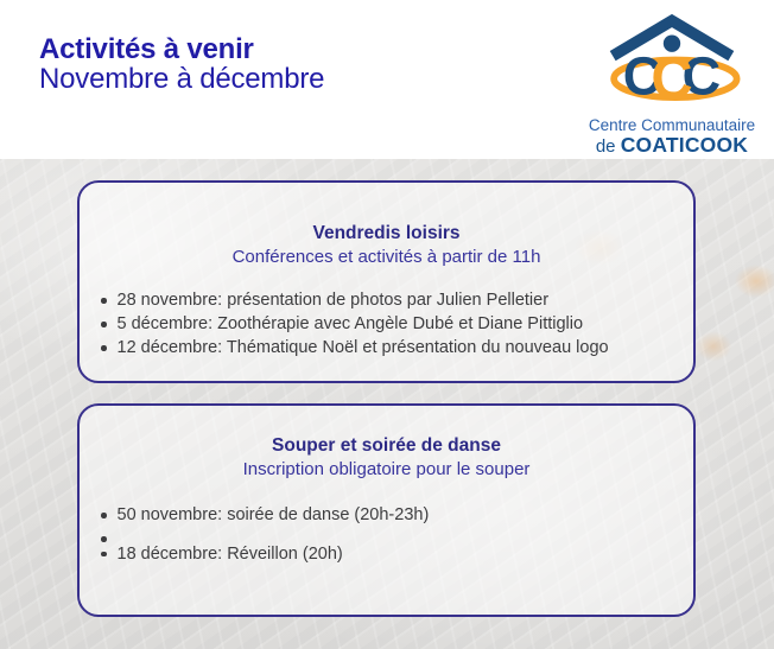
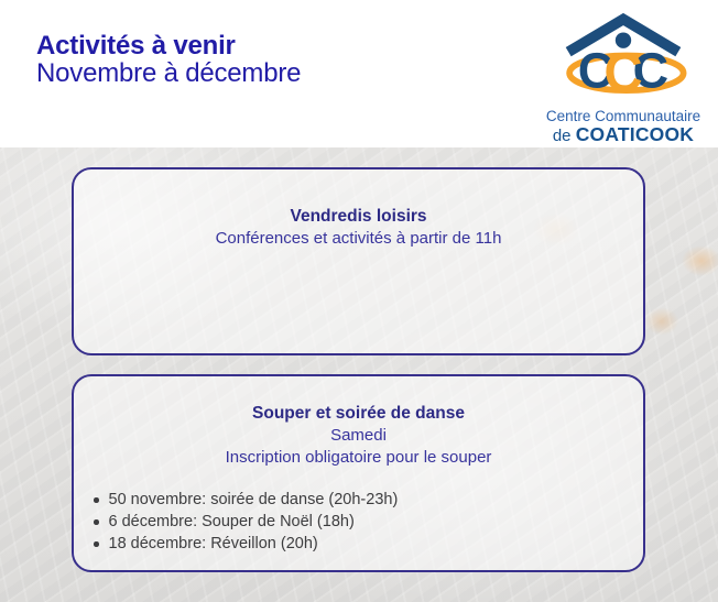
  Activités à venir
  Novembre à décembre
  C
  C
  C
  Centre Communautaire
  de COATICOOK
  Vendredis loisirs
  Conférences et activités à partir de 11h
- 28 novembre: présentation de photos par Julien Pelletier
- 5 décembre: Zoothérapie avec Angèle Dubé et Diane Pittiglio
- 12 décembre: Thématique Noël et présentation du nouveau logo
  Souper et soirée de danse
+ Samedi
  Inscription obligatoire pour le souper
  50 novembre: soirée de danse (20h-23h)
+ 6 décembre: Souper de Noël (18h)
  18 décembre: Réveillon (20h)
